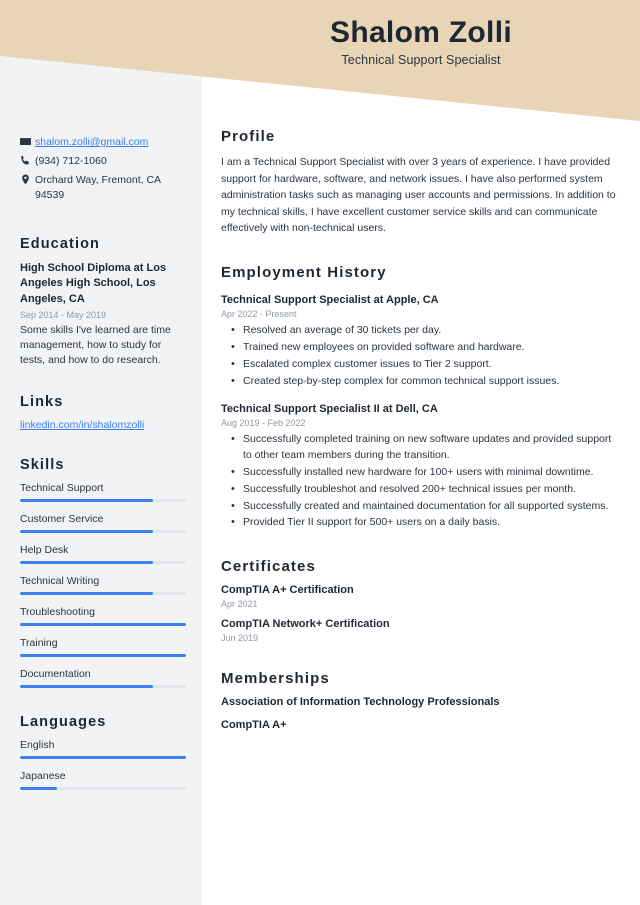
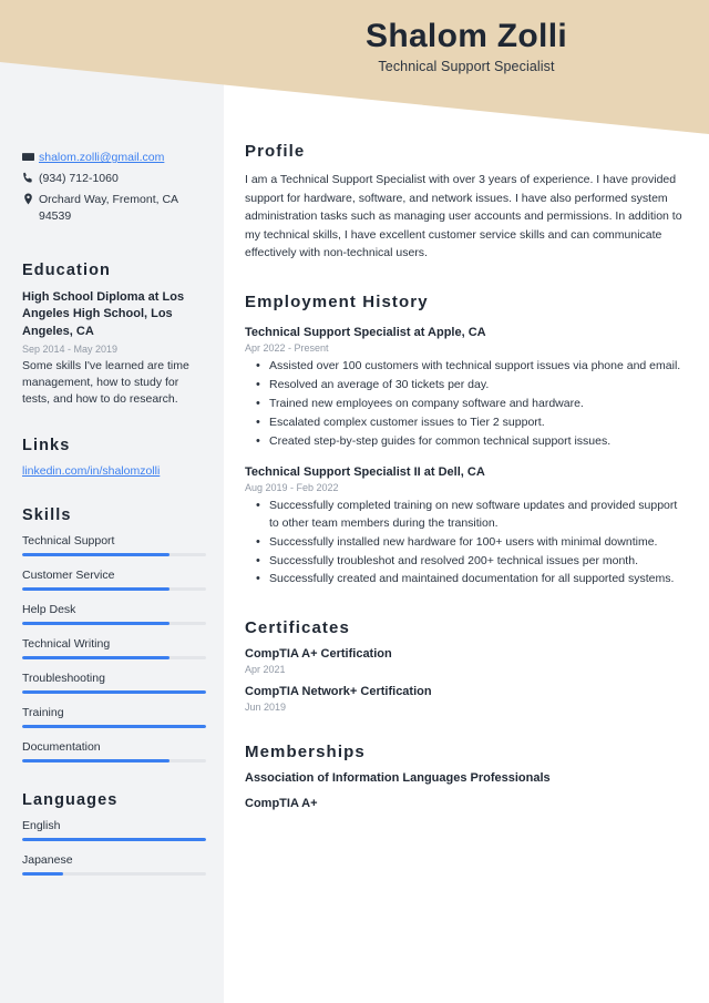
  Shalom Zolli
  Technical Support Specialist
  shalom.zolli@gmail.com
  (934) 712-1060
  Orchard Way, Fremont, CA 94539
  Education
  High School Diploma at Los Angeles High School, Los Angeles, CA
  Sep 2014 - May 2019
  Some skills I've learned are time management, how to study for tests, and how to do research.
  Links
  linkedin.com/in/shalomzolli
  Skills
  Technical Support
  Customer Service
  Help Desk
  Technical Writing
  Troubleshooting
  Training
  Documentation
  Languages
  English
  Japanese
  Profile
  I am a Technical Support Specialist with over 3 years of experience. I have provided support for hardware, software, and network issues. I have also performed system administration tasks such as managing user accounts and permissions. In addition to my technical skills, I have excellent customer service skills and can communicate effectively with non-technical users.
  Employment History
  Technical Support Specialist at Apple, CA
  Apr 2022 - Present
+ Assisted over 100 customers with technical support issues via phone and email.
  Resolved an average of 30 tickets per day.
- Trained new employees on provided software and hardware.
+ Trained new employees on company software and hardware.
  Escalated complex customer issues to Tier 2 support.
- Created step-by-step complex for common technical support issues.
+ Created step-by-step guides for common technical support issues.
  Technical Support Specialist II at Dell, CA
  Aug 2019 - Feb 2022
  Successfully completed training on new software updates and provided support to other team members during the transition.
  Successfully installed new hardware for 100+ users with minimal downtime.
  Successfully troubleshot and resolved 200+ technical issues per month.
  Successfully created and maintained documentation for all supported systems.
- Provided Tier II support for 500+ users on a daily basis.
  Certificates
  CompTIA A+ Certification
  Apr 2021
  CompTIA Network+ Certification
  Jun 2019
  Memberships
- Association of Information Technology Professionals
+ Association of Information Languages Professionals
  CompTIA A+
